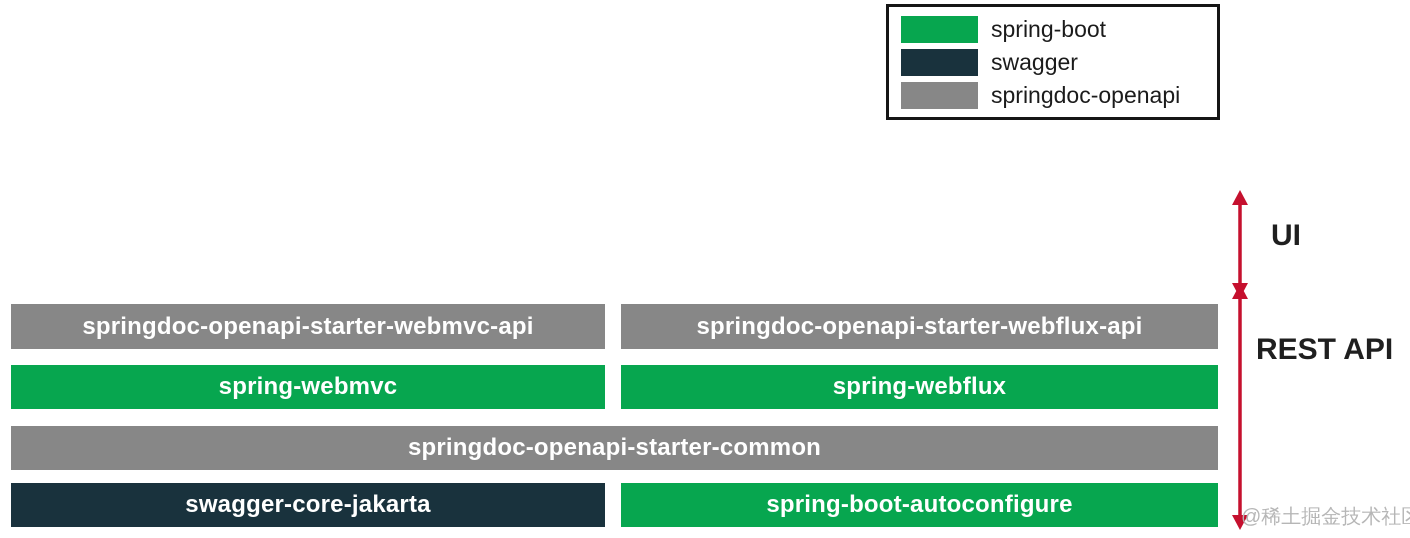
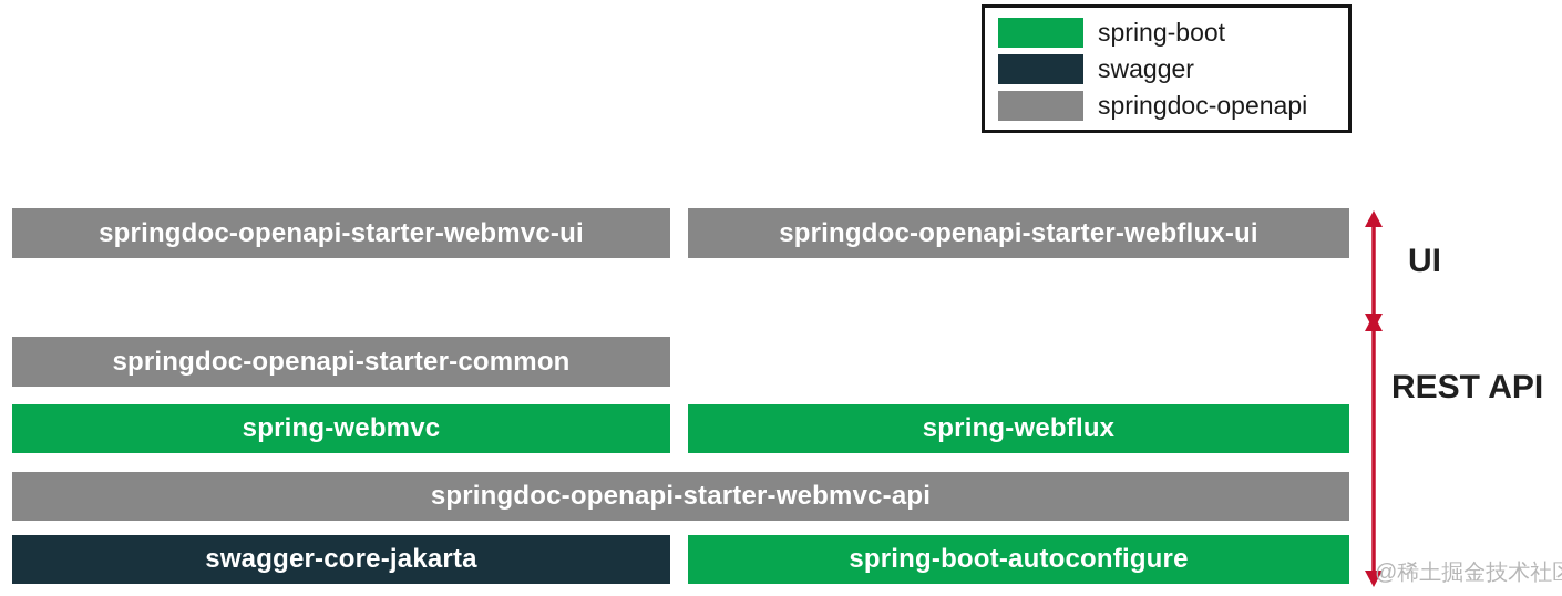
  spring-boot
  swagger
  springdoc-openapi
+ springdoc-openapi-starter-webmvc-ui
+ springdoc-openapi-starter-webflux-ui
- springdoc-openapi-starter-webmvc-api
+ springdoc-openapi-starter-common
- springdoc-openapi-starter-webflux-api
  spring-webmvc
  spring-webflux
- springdoc-openapi-starter-common
+ springdoc-openapi-starter-webmvc-api
  swagger-core-jakarta
  spring-boot-autoconfigure
  UI
  REST API
  @稀土掘金技术社
